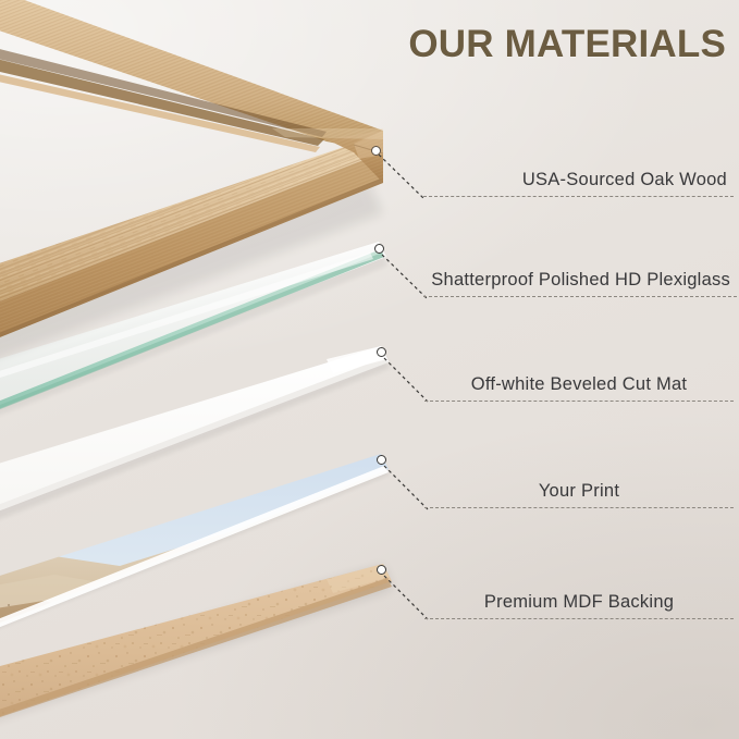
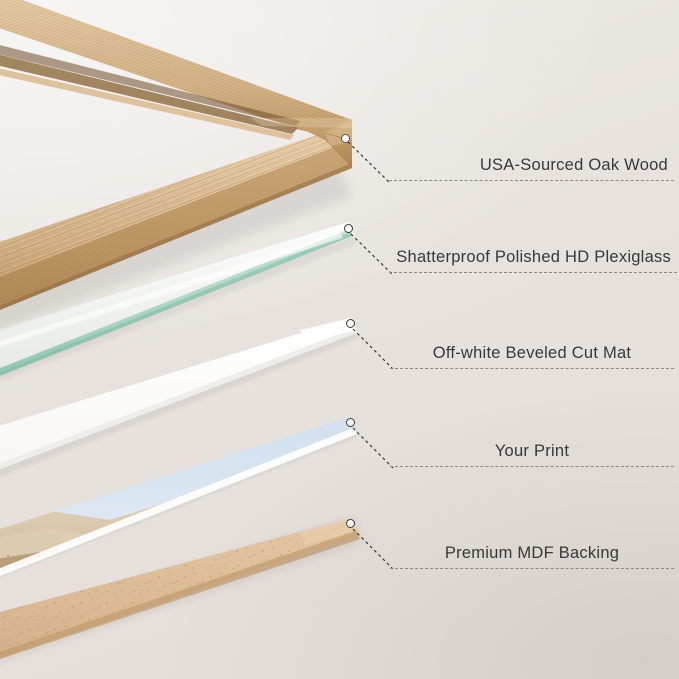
- OUR MATERIALS
  USA-Sourced Oak Wood
  Shatterproof Polished HD Plexiglass
  Off-white Beveled Cut Mat
  Your Print
  Premium MDF Backing
